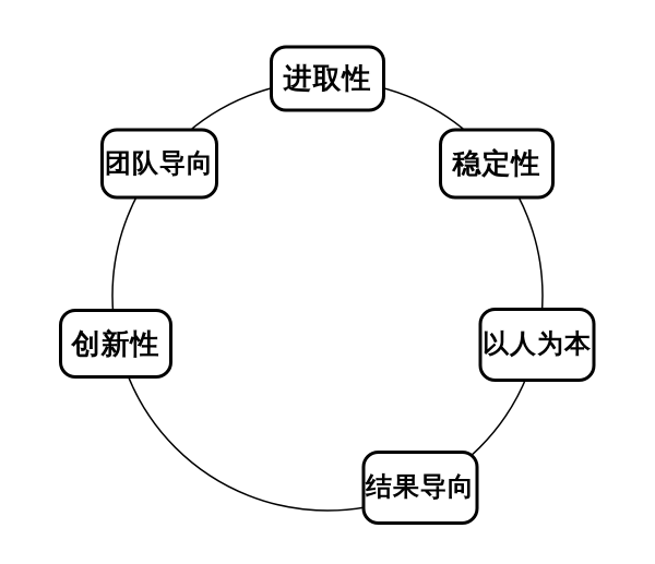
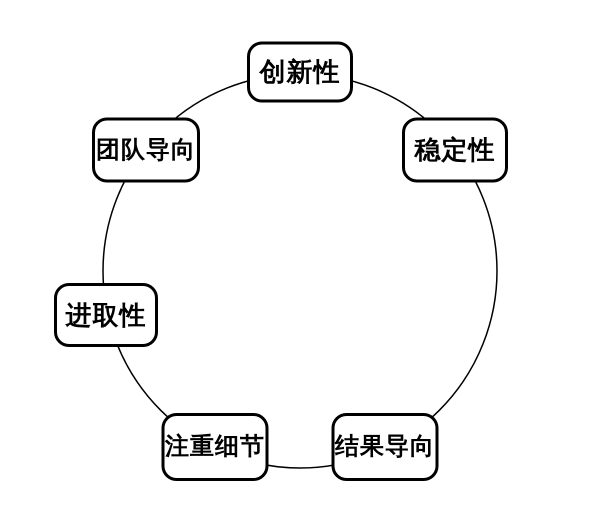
- 进取性
+ 创新性
  稳定性
- 以人为本
  结果导向
+ 注重细节
- 创新性
+ 进取性
  团队导向
